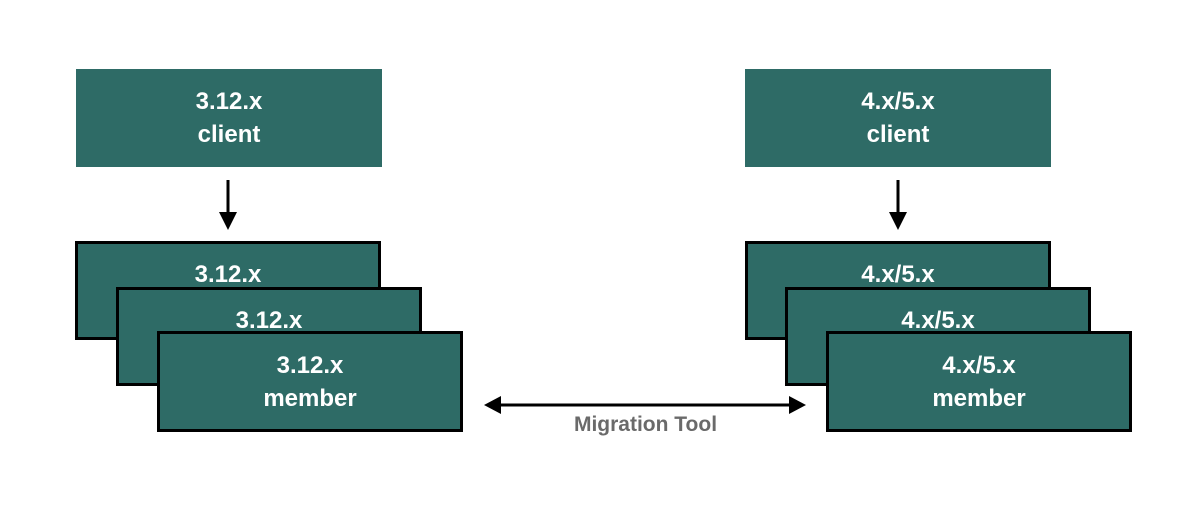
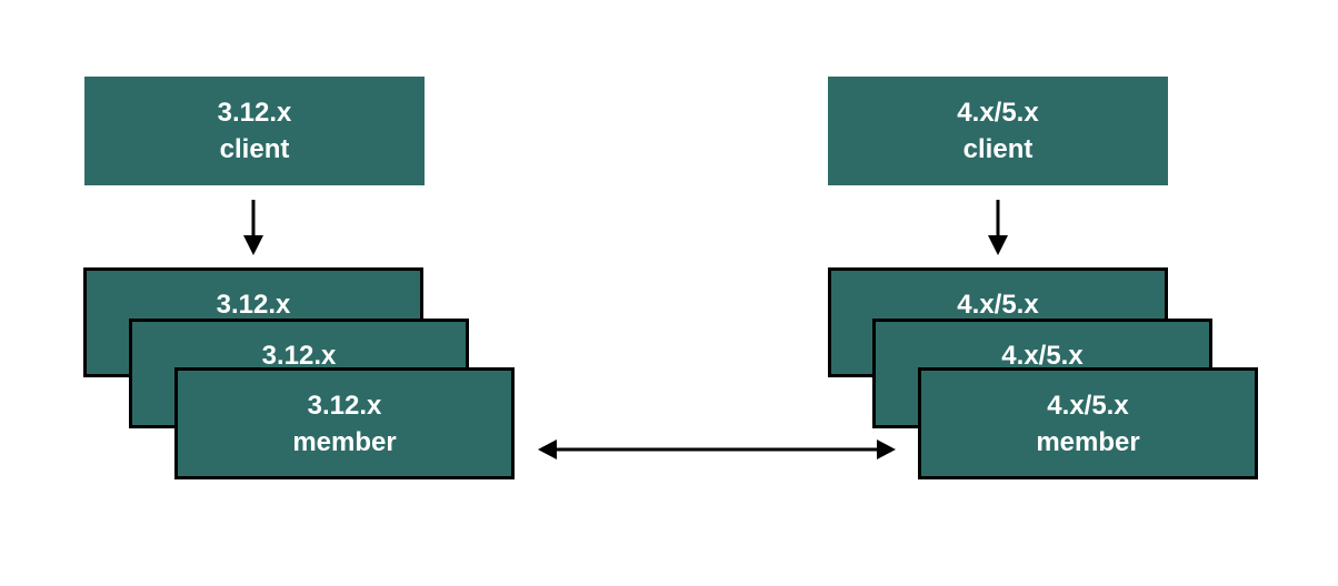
  3.12.x
  client
  3.12.x
  3.12.x
  3.12.x
  member
  4.x/5.x
  client
  4.x/5.x
  4.x/5.x
  4.x/5.x
  member
- Migration Tool
